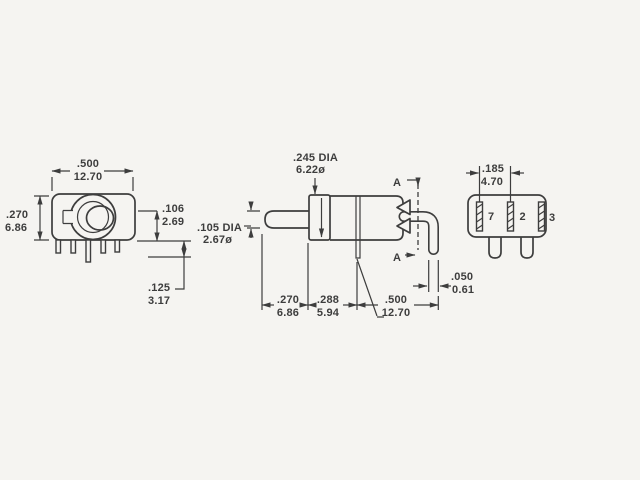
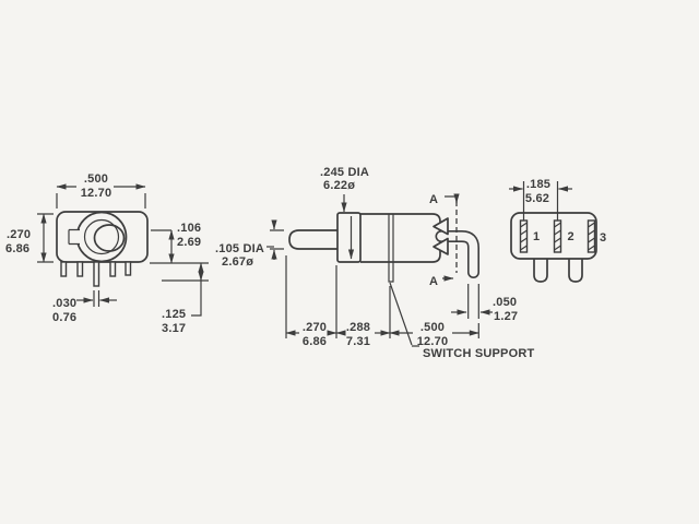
  .500
  12.70
  .270
  6.86
  .106
  2.69
  .125
  3.17
+ .030
+ 0.76
  A
  A
  .245 DIA
  6.22ø
  .105 DIA
  2.67ø
  .050
- 0.61
+ 1.27
  .270
  6.86
  .288
- 5.94
+ 7.31
  .500
  12.70
+ SWITCH SUPPORT
- 7
+ 1
  2
  3
  .185
- 4.70
+ 5.62
